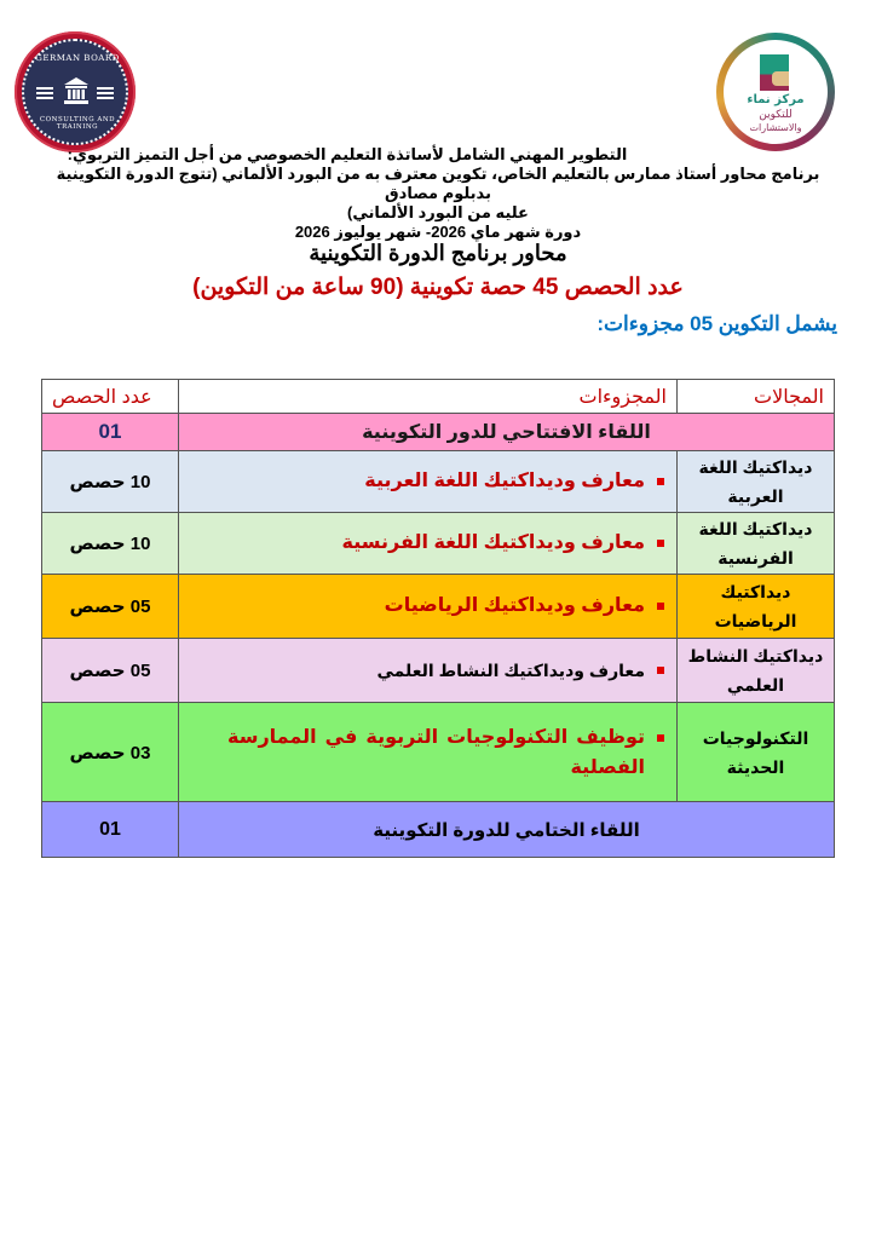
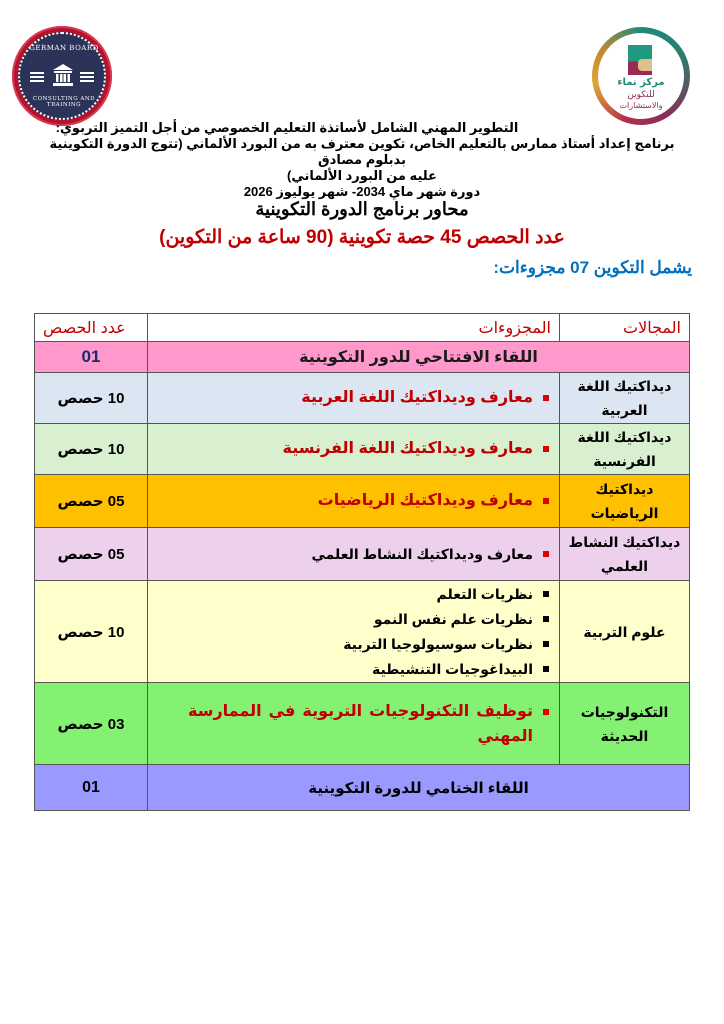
  GERMAN BOARD
  مركز نماء
  للتكوين
  والاستشارات
  التطوير المهني الشامل لأساتذة التعليم الخصوصي من أجل التميز التربوي:
- برنامج محاور أستاذ ممارس بالتعليم الخاص، تكوين معترف به من البورد الألماني (تتوج الدورة التكوينية بدبلوم مصادق
+ برنامج إعداد أستاذ ممارس بالتعليم الخاص، تكوين معترف به من البورد الألماني (تتوج الدورة التكوينية بدبلوم مصادق
  عليه من البورد الألماني)
- دورة شهر ماي 2026- شهر يوليوز 2026
+ دورة شهر ماي 2034- شهر يوليوز 2026
  محاور برنامج الدورة التكوينية
  عدد الحصص 45 حصة تكوينية (90 ساعة من التكوين)
- يشمل التكوين 05 مجزوءات:
+ يشمل التكوين 07 مجزوءات:
  المجالات	المجزوءات	عدد الحصص
  اللقاء الافتتاحي للدور التكوينية	01
  ديداكتيك اللغة العربية	معارف وديداكتيك اللغة العربية	10 حصص
  ديداكتيك اللغة الفرنسية	معارف وديداكتيك اللغة الفرنسية	10 حصص
  ديداكتيك الرياضيات	معارف وديداكتيك الرياضيات	05 حصص
  ديداكتيك النشاط العلمي	معارف وديداكتيك النشاط العلمي	05 حصص
+ علوم التربية	نظريات التعلم نظريات علم نفس النمو نظريات سوسيولوجيا التربية البيداغوجيات التنشيطية	10 حصص
- التكنولوجيات الحديثة	توظيف التكنولوجيات التربوية في الممارسة الفصلية	03 حصص
+ التكنولوجيات الحديثة	توظيف التكنولوجيات التربوية في الممارسة المهني	03 حصص
  اللقاء الختامي للدورة التكوينية	01
